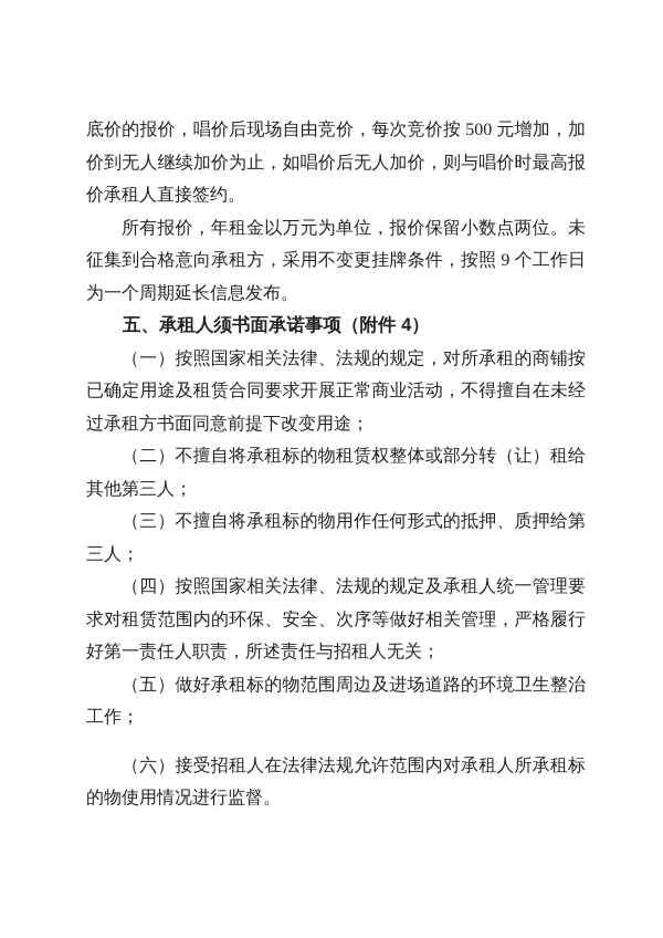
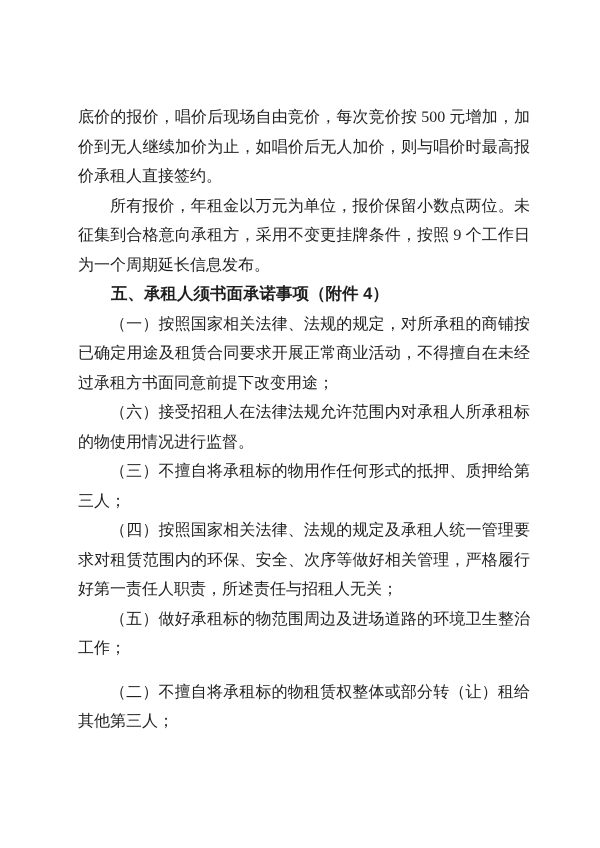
  底价的报价，唱价后现场自由竞价，每次竞价按 500 元增加，加价到无人继续加价为止，如唱价后无人加价，则与唱价时最高报价承租人直接签约。
  所有报价，年租金以万元为单位，报价保留小数点两位。未征集到合格意向承租方，采用不变更挂牌条件，按照 9 个工作日为一个周期延长信息发布。
  五、承租人须书面承诺事项（附件 4）
  （一）按照国家相关法律、法规的规定，对所承租的商铺按已确定用途及租赁合同要求开展正常商业活动，不得擅自在未经过承租方书面同意前提下改变用途；
- （二）不擅自将承租标的物租赁权整体或部分转（让）租给其他第三人；
+ （六）接受招租人在法律法规允许范围内对承租人所承租标的物使用情况进行监督。
  （三）不擅自将承租标的物用作任何形式的抵押、质押给第三人；
  （四）按照国家相关法律、法规的规定及承租人统一管理要求对租赁范围内的环保、安全、次序等做好相关管理，严格履行好第一责任人职责，所述责任与招租人无关；
  （五）做好承租标的物范围周边及进场道路的环境卫生整治工作；
- （六）接受招租人在法律法规允许范围内对承租人所承租标的物使用情况进行监督。
+ （二）不擅自将承租标的物租赁权整体或部分转（让）租给其他第三人；
